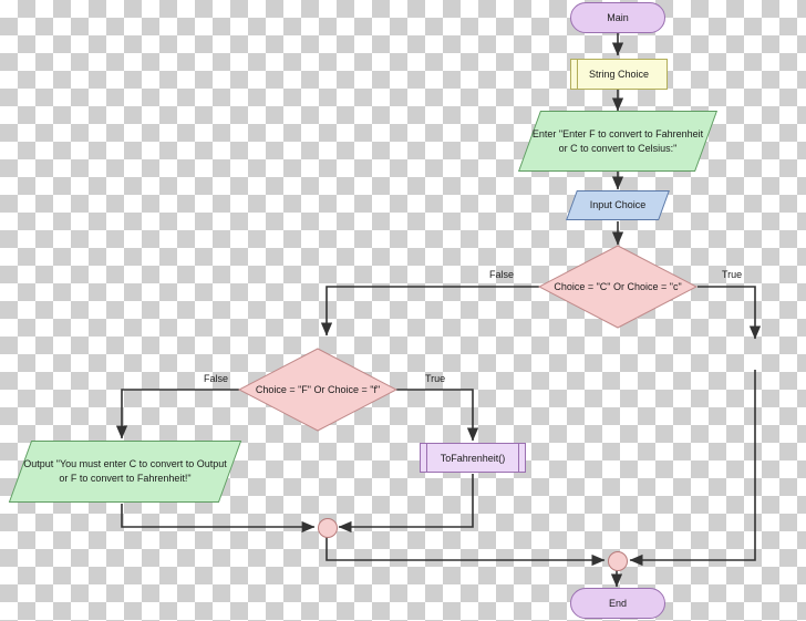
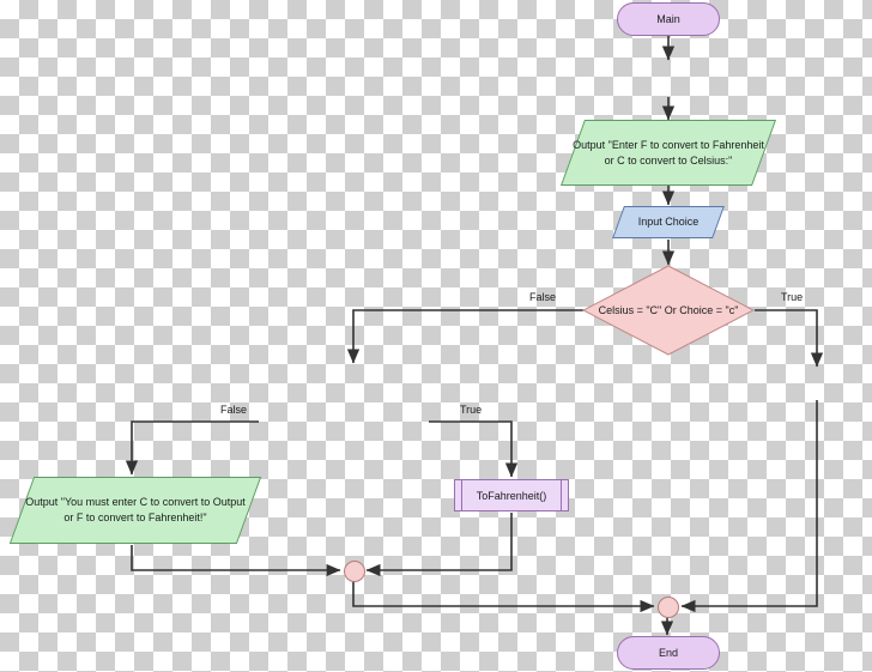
  Main
- String Choice
- Enter "Enter F to convert to Fahrenheit or C to convert to Celsius:"
+ Output "Enter F to convert to Fahrenheit or C to convert to Celsius:"
  Input Choice
- Choice = "C" Or Choice = "c"
+ Celsius = "C" Or Choice = "c"
- Choice = "F" Or Choice = "f"
  ToFahrenheit()
  Output "You must enter C to convert to Output or F to convert to Fahrenheit!"
  End
  False
  True
  False
  True
